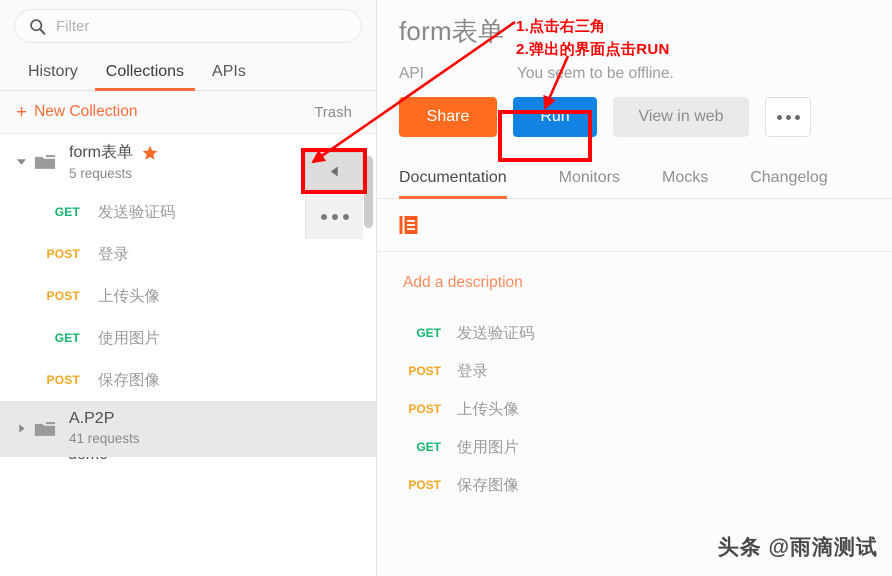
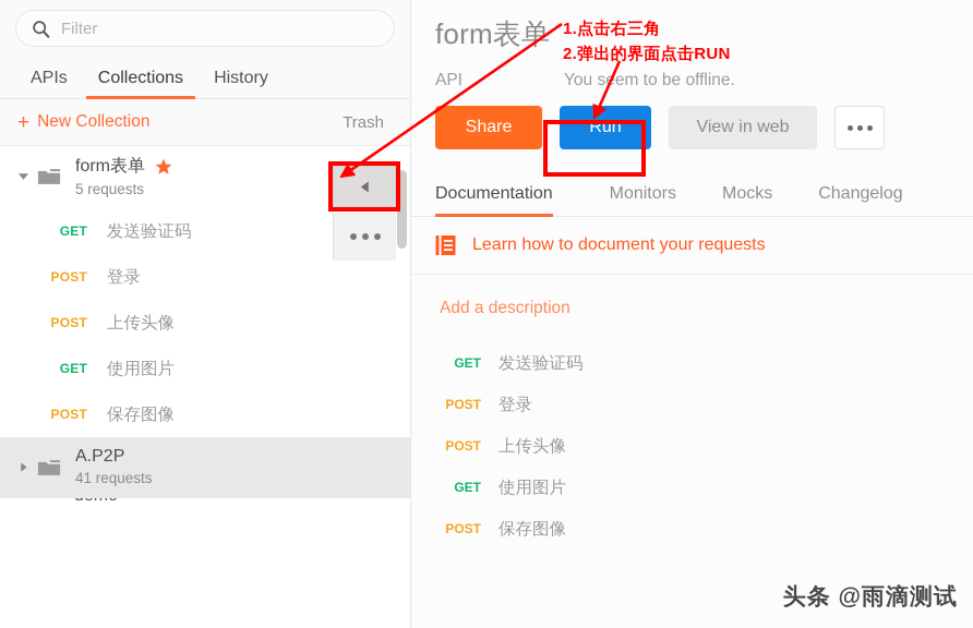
  Filter
- History
+ APIs
  Collections
- APIs
+ History
  +
  New Collection
  Trash
  form表单
  5 requests
  GET
  发送验证码
  POST
  登录
  POST
  上传头像
  GET
  使用图片
  POST
  保存图像
  A.P2P
  41 requests
  form表单
  API
  You sem to be offline.
  Share
  Run
  View in web
  Documentation
  Monitors
  Mocks
  Changelog
+ Learn how to document your requests
  Add a description
  GET
  发送验证码
  POST
  登录
  POST
  上传头像
  GET
  使用图片
  POST
  保存图像
  头条 @雨滴测试
  1.点击右三角
  2.弹出的界面点击RUN
